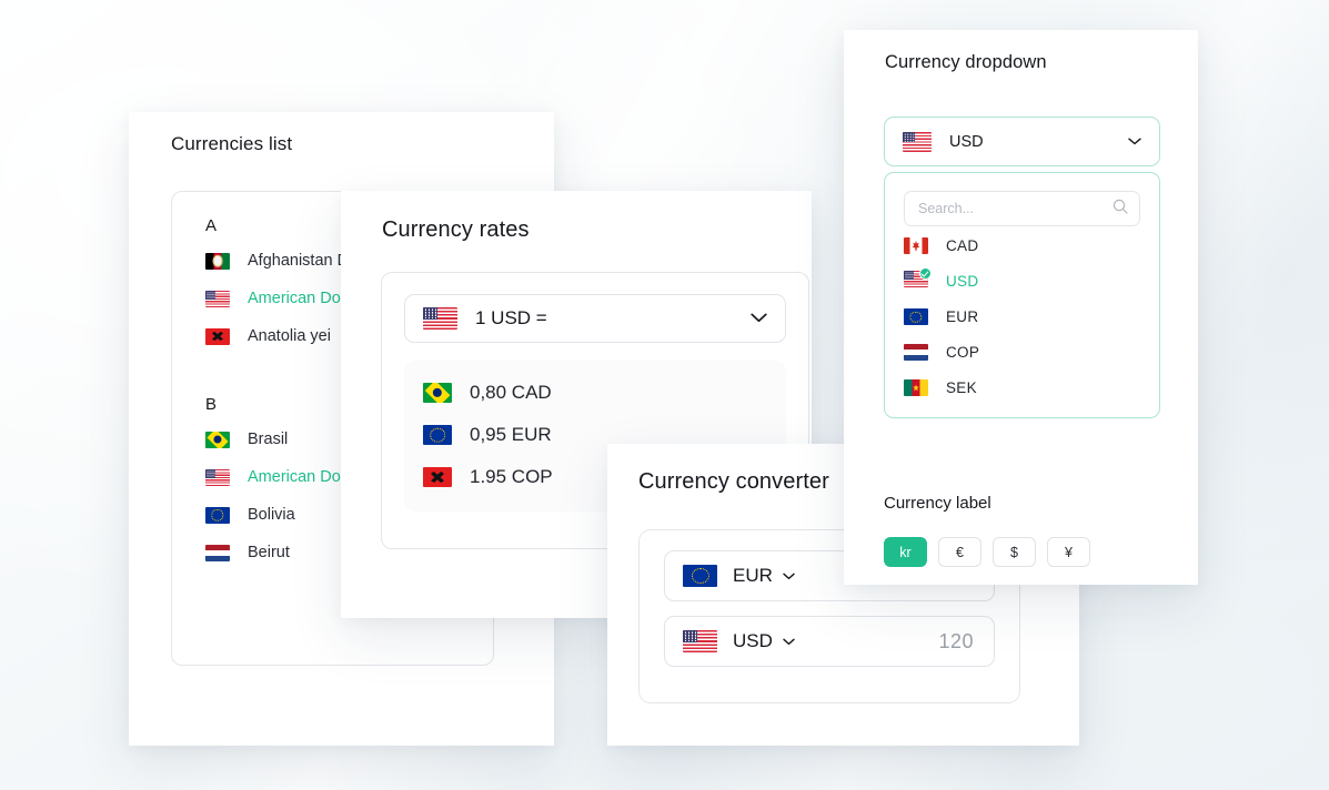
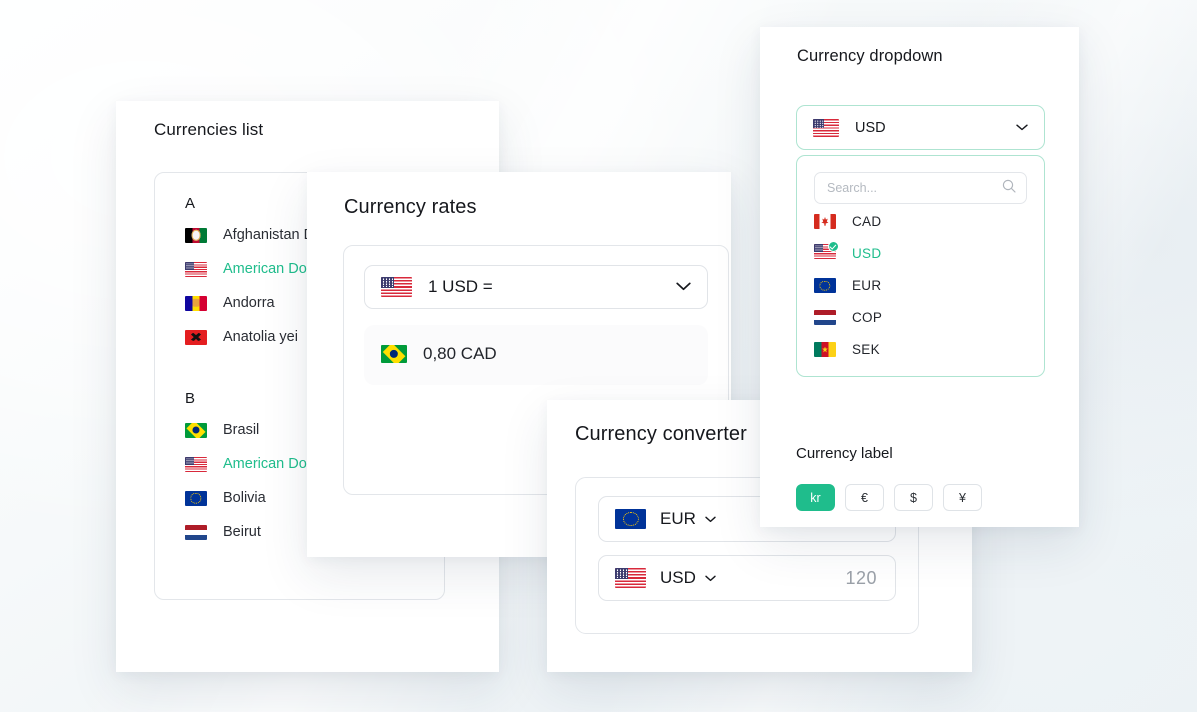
  Currencies list
  A
  Afghanistan
  American Do
+ Andorra
  Anatolia yei
  B
  Brasil
  American Do
  Bolivia
  Beirut
  Currency rates
  1 USD =
  0,80 CAD
- 0,95 EUR
- 1.95 COP
  Currency converter
  EUR
  USD
  120
  Currency dropdown
  USD
  Search...
  CAD
  USD
  EUR
  COP
  SEK
  Currency label
  kr
  €
  $
  ¥
